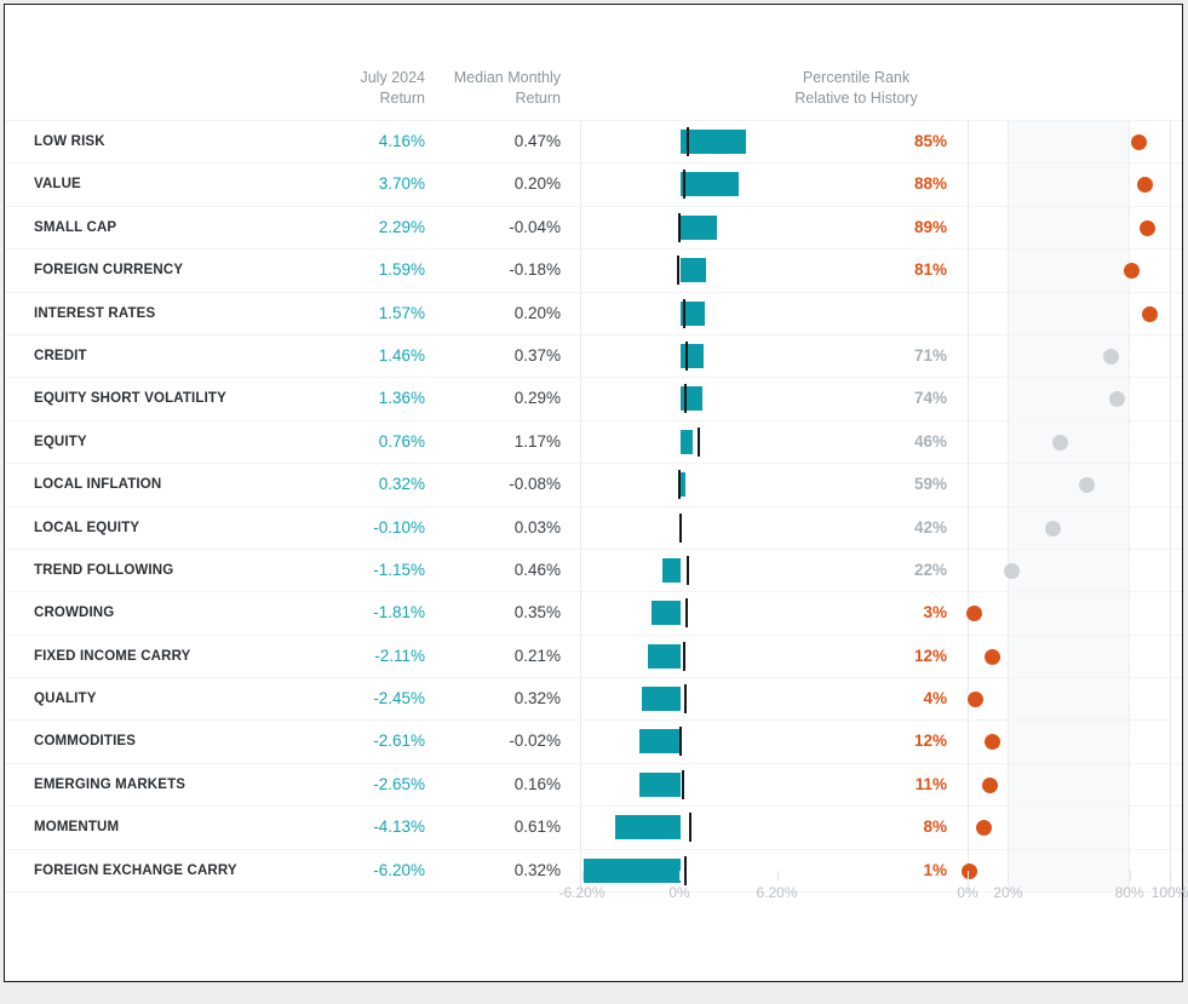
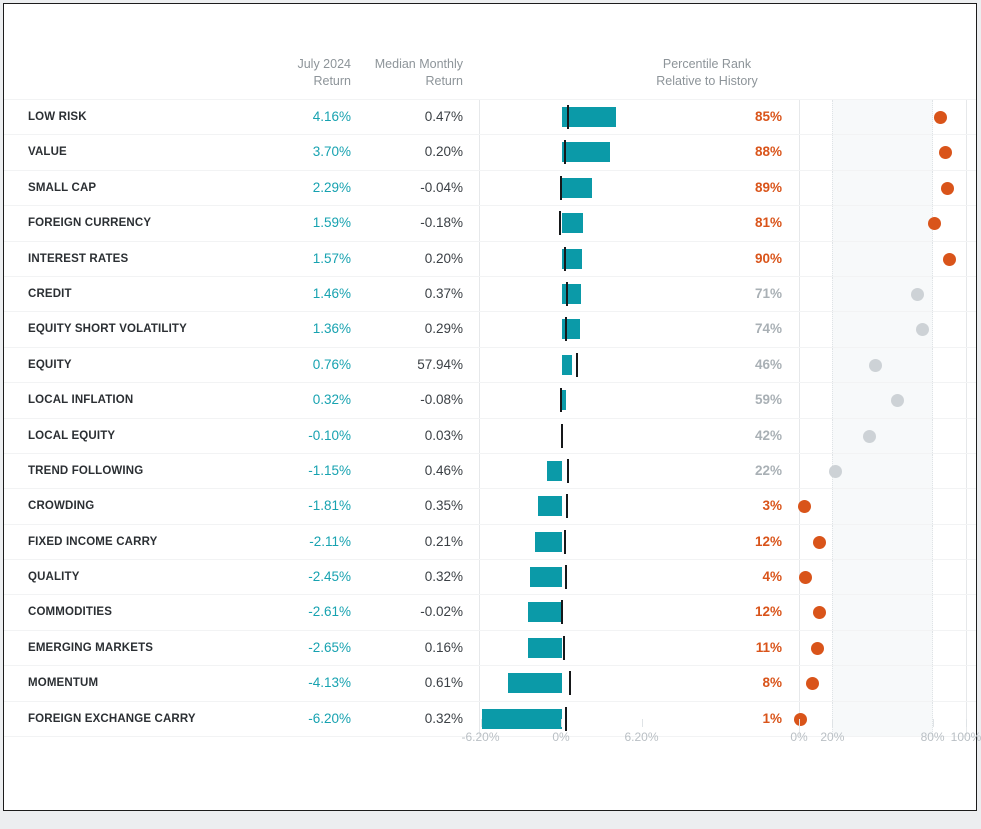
  July 2024
  Return
  Median Monthly
  Return
  Percentile Rank
  Relative to History
  LOW RISK
  4.16%
  0.47%
  85%
  VALUE
  3.70%
  0.20%
  88%
  SMALL CAP
  2.29%
  -0.04%
  89%
  FOREIGN CURRENCY
  1.59%
  -0.18%
  81%
  INTEREST RATES
  1.57%
  0.20%
+ 90%
  CREDIT
  1.46%
  0.37%
  71%
  EQUITY SHORT VOLATILITY
  1.36%
  0.29%
  74%
  EQUITY
  0.76%
- 1.17%
+ 57.94%
  46%
  LOCAL INFLATION
  0.32%
  -0.08%
  59%
  LOCAL EQUITY
  -0.10%
  0.03%
  42%
  TREND FOLLOWING
  -1.15%
  0.46%
  22%
  CROWDING
  -1.81%
  0.35%
  3%
  FIXED INCOME CARRY
  -2.11%
  0.21%
  12%
  QUALITY
  -2.45%
  0.32%
  4%
  COMMODITIES
  -2.61%
  -0.02%
  12%
  EMERGING MARKETS
  -2.65%
  0.16%
  11%
  MOMENTUM
  -4.13%
  0.61%
  8%
  FOREIGN EXCHANGE CARRY
  -6.20%
  0.32%
  1%
  -6.20%
  0%
  6.20%
  0%
  20%
  80%
  100%
